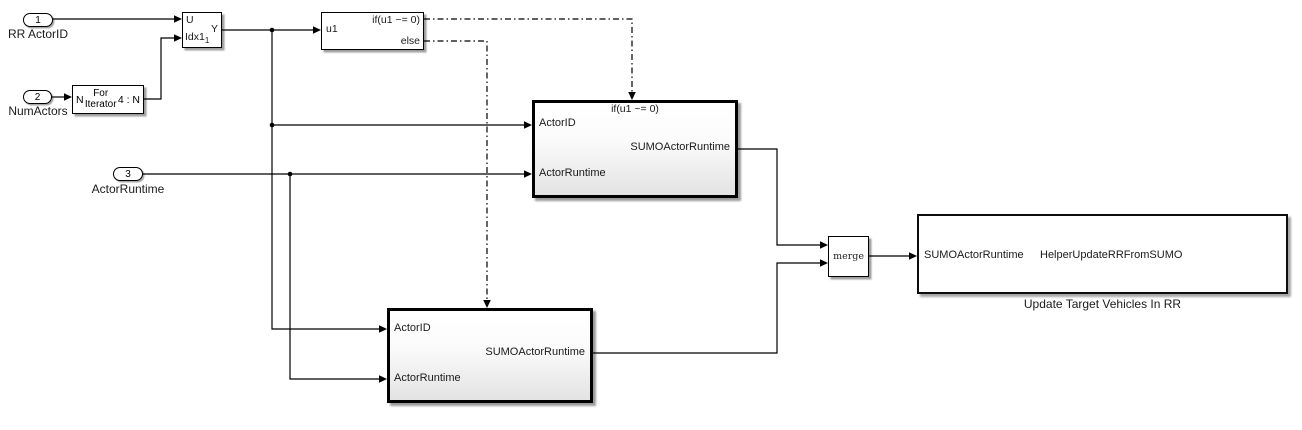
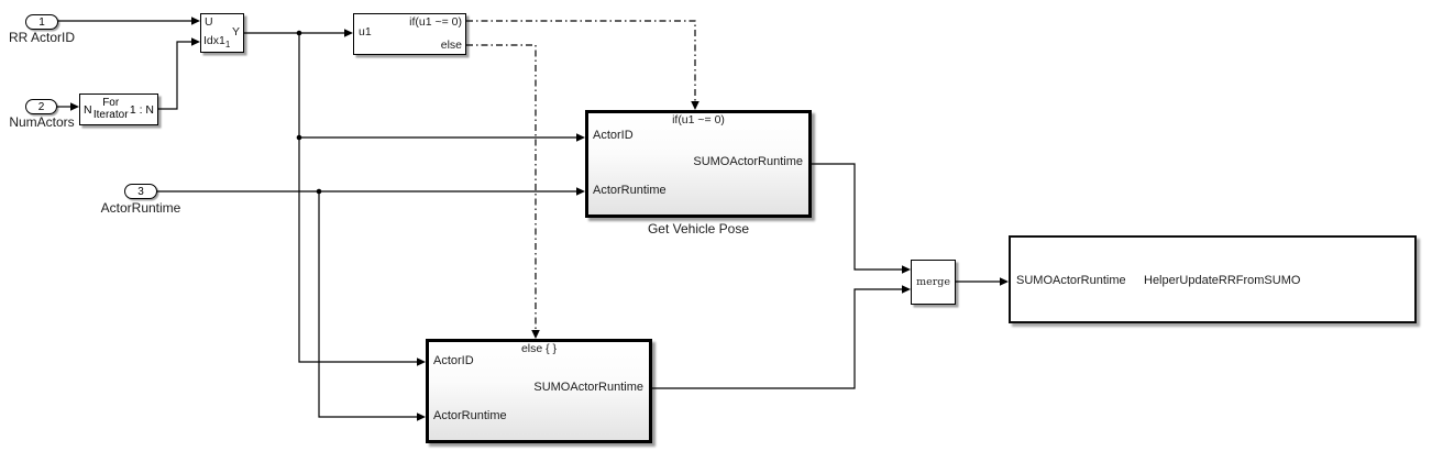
  1
  RR ActorID
  2
  NumActors
  3
  ActorRuntime
  N
  For
  Iterator
- 4 : N
+ 1 : N
  U
  Idx11
  Y
  u1
  if(u1 ~= 0)
  else
  if(u1 ~= 0)
  ActorID
  SUMOActorRuntime
  ActorRuntime
+ Get Vehicle Pose
+ else { }
  ActorID
  SUMOActorRuntime
  ActorRuntime
  merge
  SUMOActorRuntime
  HelperUpdateRRFromSUMO
- Update Target Vehicles In RR
